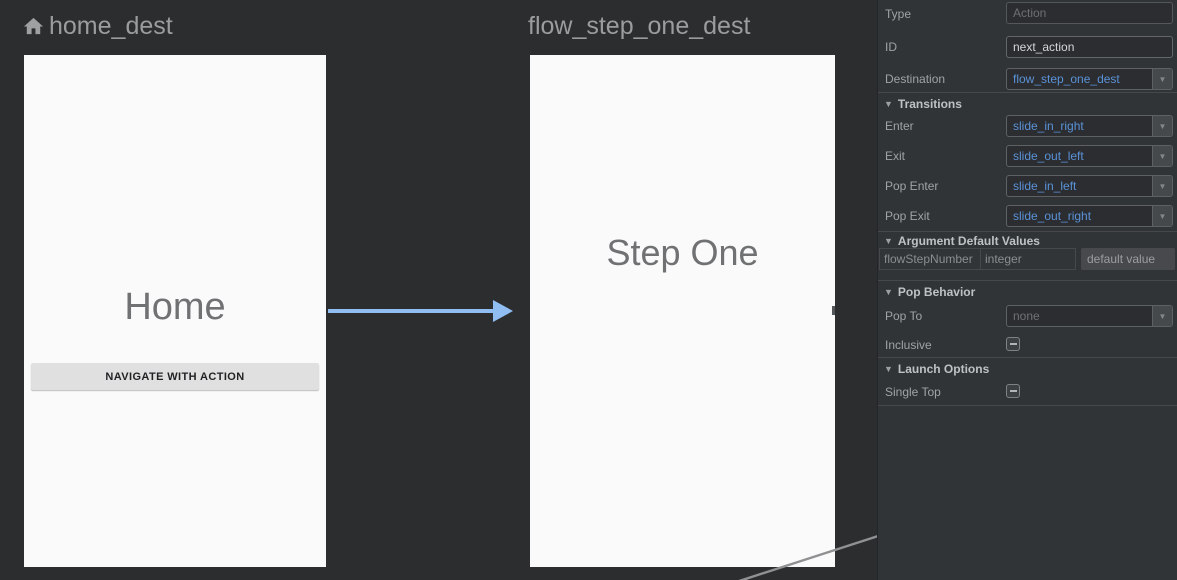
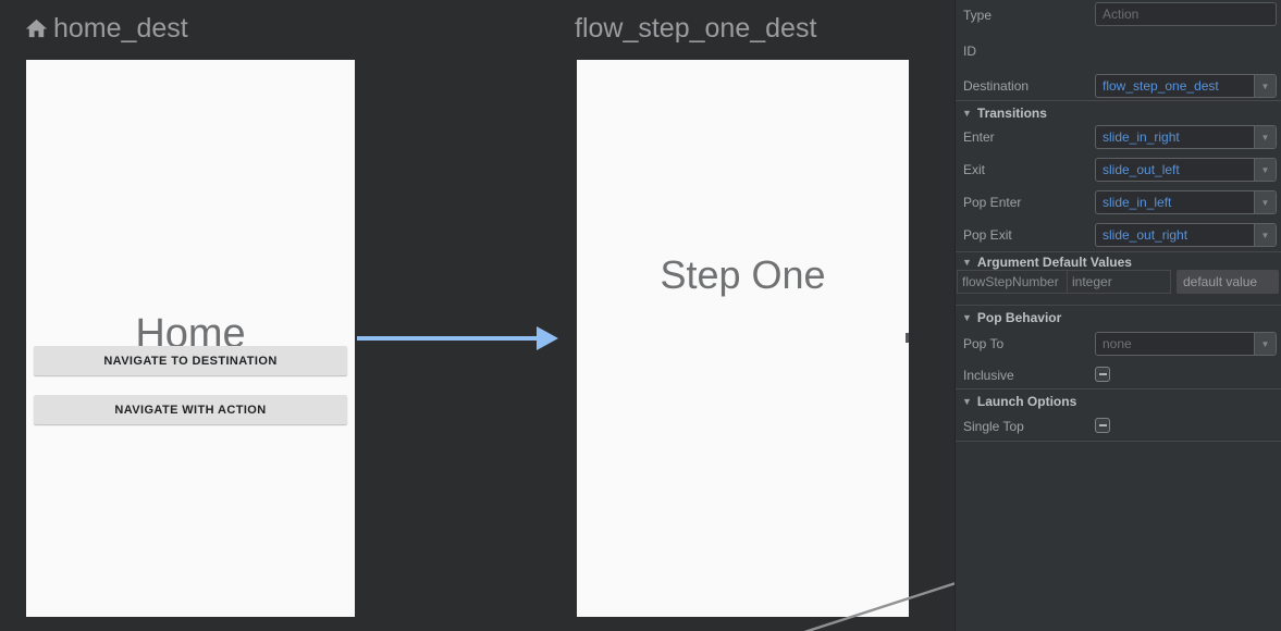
  home_dest
  Home
+ NAVIGATE TO DESTINATION
  NAVIGATE WITH ACTION
  flow_step_one_dest
  Step One
  Type
  Action
  ID
- next_action
  Destination
  flow_step_one_dest
  ▼
  ▼
  Transitions
  Enter
  slide_in_right
  ▼
  Exit
  slide_out_left
  ▼
  Pop Enter
  slide_in_left
  ▼
  Pop Exit
  slide_out_right
  ▼
  ▼
  Argument Default Values
  flowStepNumber
  integer
  default value
  ▼
  Pop Behavior
  Pop To
  none
  ▼
  Inclusive
  ▼
  Launch Options
  Single Top
